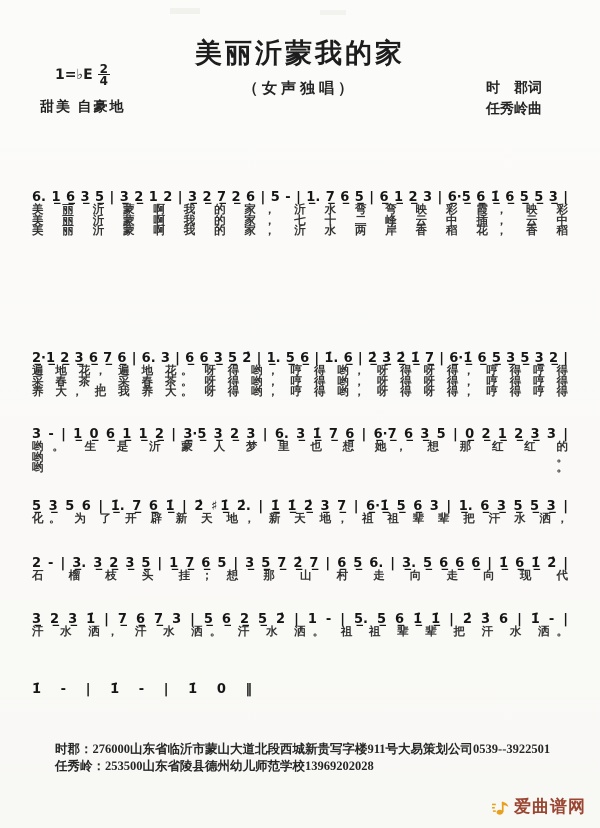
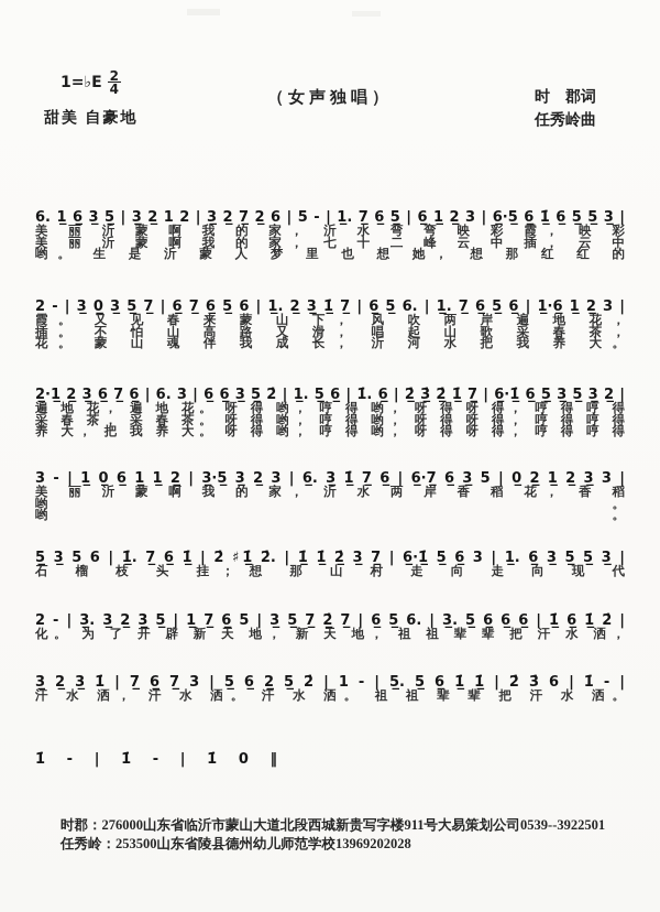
- 美丽沂蒙我的家
  （女声独唱）
  1=♭E
  2
  4
  甜美 自豪地
  时 郡词
  任秀岭曲
  6. 1̲ 6̲ 3̲ 5̲ | 3̲ 2̲ 1 2 | 3̲ 2̲ 7̲ 2̲ 6 | 5 - | 1̲. 7̲ 6̲ 5̲ | 6̲ 1̲ 2̲ 3 | 6̲·5̲ 6̲ 1̲̇ 6̲ 5̲ 5̲ 3̲ |
  美 丽 沂 蒙 啊 我 的 家， 沂 水 弯 弯 映 彩 霞， 映 彩
  美 丽 沂 蒙 啊 我 的 家， 七 十 二 峰 云 中 插， 云 中
- 美 丽 沂 蒙 啊 我 的 家， 沂 水 两 岸 香 稻 花， 香 稻
+ 哟。 生 是 沂 蒙 人 梦 里 也 想 她， 想 那 红 红 的
+ 2 - | 3̲ 0̲ 3̲ 5̲ 7̲ | 6̲ 7̲ 6̲ 5̲ 6 | 1̲. 2̲ 3̲ 1̲̇ 7̲ | 6̲ 5̲ 6. | 1̲. 7̲ 6̲ 5̲ 6̲ | 1̲·6̲ 1̲ 2̲ 3 |
+ 霞。 又 见 春 来 蒙 山 下， 风 吹 两 岸 遍 地 花，
+ 插。 不 怕 山 高 路 又 滑， 唱 起 山 歌 采 春 茶，
+ 花。 蒙 山 魂 伴 我 成 长， 沂 河 水 把 我 养 大。
  2̲·1̲ 2̲ 3̲ 6̲ 7̲ 6̲ | 6. 3 | 6̲ 6̲ 3̲ 5̲ 2̇ | 1̲. 5̲ 6̲ | 1̇. 6̲ | 2̲̇ 3̲̇ 2̲̇ 1̲̇ 7̲ | 6̲·1̲̇ 6̲ 5̲ 3̲ 5̲ 3̲ 2̲ |
  遍 地 花， 遍 地 花。 呀 得 哟， 哼 得 哟， 呀 得 呀 得， 哼 得 哼 得
  采 春 茶， 采 春 茶。 呀 得 哟， 哼 得 哟， 呀 得 呀 得， 哼 得 哼 得
  养 大， 把 我 养 大。 呀 得 哟， 哼 得 哟， 呀 得 呀 得， 哼 得 哼 得
  3 - | 1̲ 0̲ 6̲ 1̲ 1̲ 2̲ | 3̲·5̲ 3̲ 2̲ 3 | 6̲. 3̲ 1̲̇ 7̲ 6̲ | 6̲·7̲ 6̲ 3̲ 5 | 0̲ 2̲ 1̲ 2̲ 3̲ 3 |
- 哟。 生 是 沂 蒙 人 梦 里 也 想 她， 想 那 红 红 的
+ 美 丽 沂 蒙 啊 我 的 家， 沂 水 两 岸 香 稻 花， 香 稻
  哟。
  哟。
  5̲ 3̲ 5 6 | 1̲̇. 7̲ 6̲ 1̲̇ | 2̇ ♯1̲̇ 2̇. | 1̲̇ 1̲̇ 2̲̇ 3̲ 7̲ | 6̲·1̲̇ 5̲ 6̲ 3 | 1̲. 6̲ 3̲ 5̲ 5̲ 3̲ |
- 化。 为 了 开 辟 新 天 地， 新 天 地， 祖 祖 辈 辈 把 汗 水 洒，
+ 石 榴 枝 头 挂； 想 那 山 村 走 向 走 向 现 代
  2 - | 3̲. 3̲ 2̲ 3̲ 5̲ | 1̲ 7̲ 6̲ 5 | 3̲ 5̲ 7̲ 2̲̇ 7̲ | 6̲ 5̲ 6. | 3̲. 5̲ 6̲ 6̲ 6̲ | 1̲̇ 6̲ 1̲̇ 2̇ |
- 石 榴 枝 头 挂； 想 那 山 村 走 向 走 向 现 代
+ 化。 为 了 开 辟 新 天 地， 新 天 地， 祖 祖 辈 辈 把 汗 水 洒，
  3̲ 2̲ 3̲ 1̇ | 7̲ 6̲ 7̲ 3 | 5̲ 6̲ 2̲ 5̲ 2̇ | 1 - | 5̲. 5̲ 6̲ 1̲̇ 1̲̇ | 2̇ 3̇ 6 | 1̇ - |
  汗 水 洒， 汗 水 洒。 汗 水 洒。 祖 祖 辈 辈 把 汗 水 洒。
  1̇ - | 1̇ - | 1̇ 0 ‖
  时郡：276000山东省临沂市蒙山大道北段西城新贵写字楼911号大易策划公司0539--3922501
  任秀岭：253500山东省陵县德州幼儿师范学校13969202028
- 爱曲谱网
